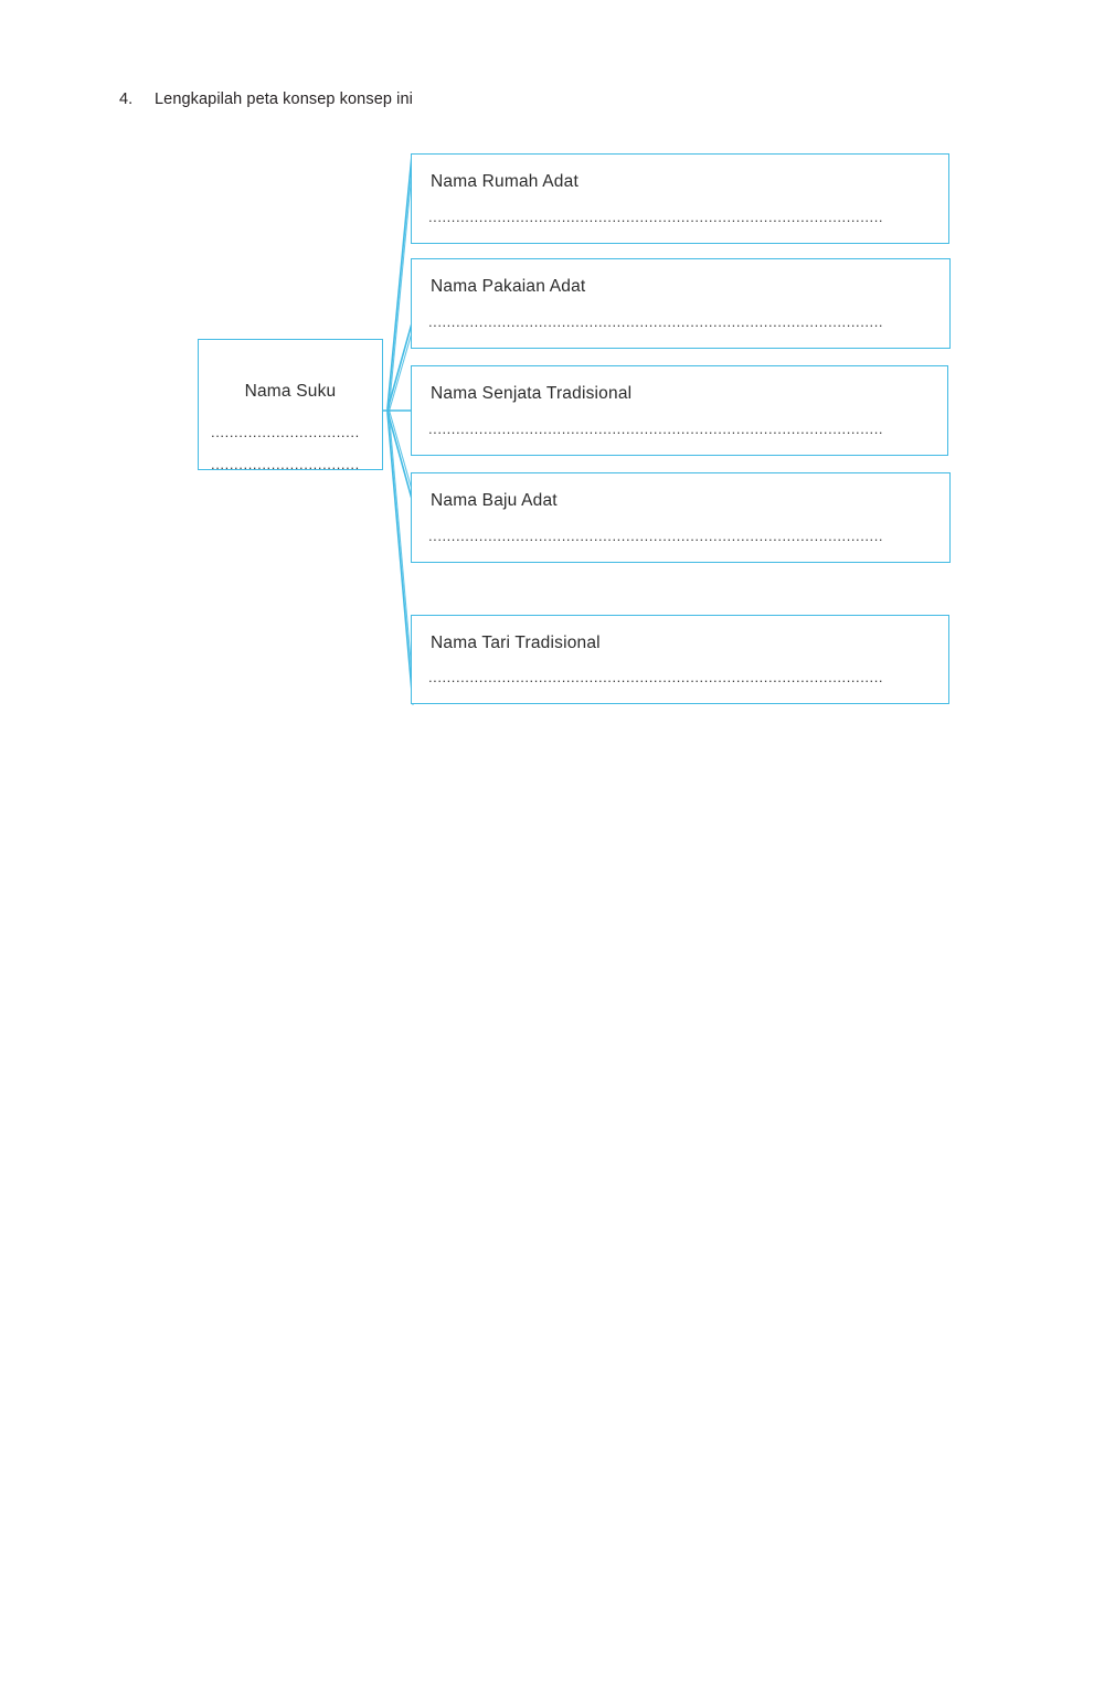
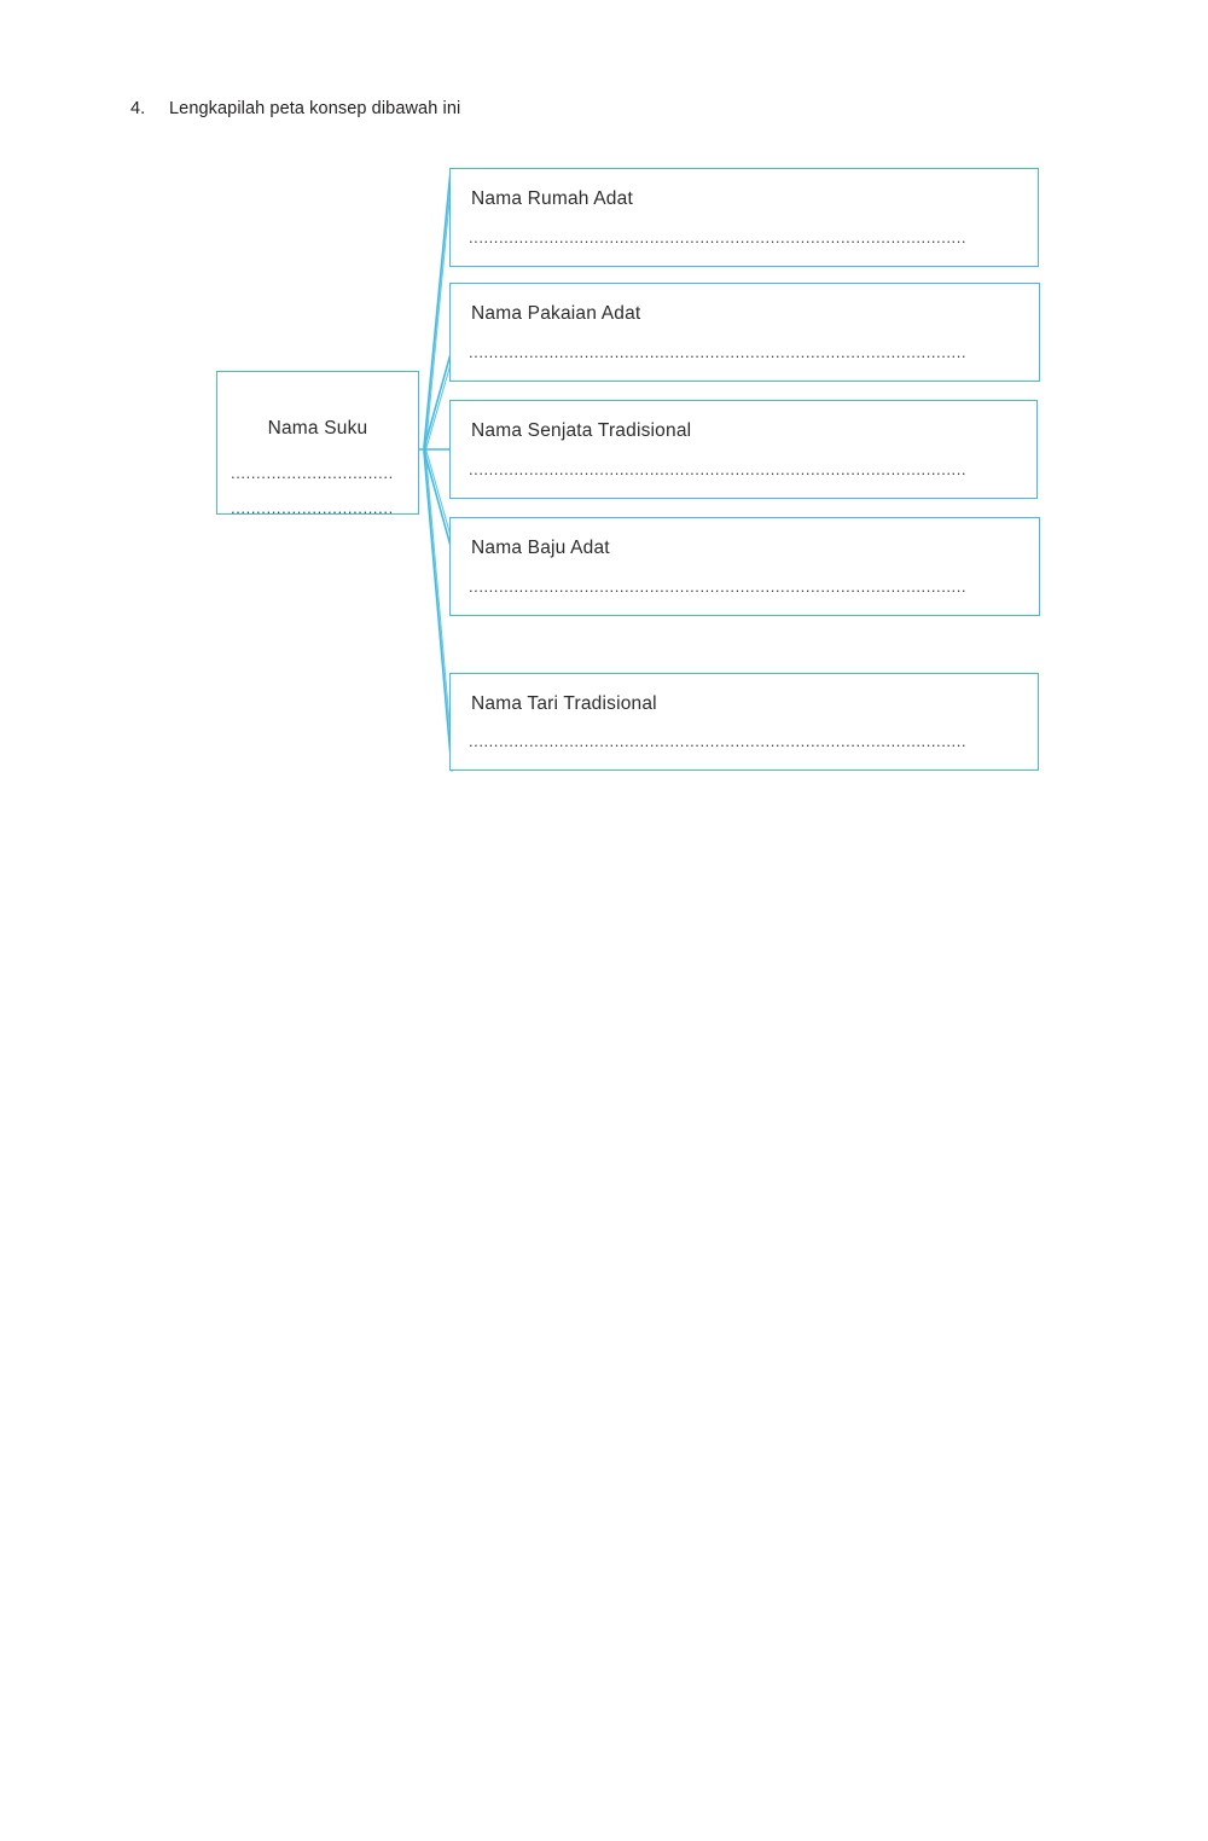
  4.
- Lengkapilah peta konsep konsep ini
+ Lengkapilah peta konsep dibawah ini
  Nama Suku
  ................................
  ................................
  Nama Rumah Adat
  ...................................................................................................
  Nama Pakaian Adat
  ...................................................................................................
  Nama Senjata Tradisional
  ...................................................................................................
  Nama Baju Adat
  ...................................................................................................
  Nama Tari Tradisional
  ...................................................................................................
